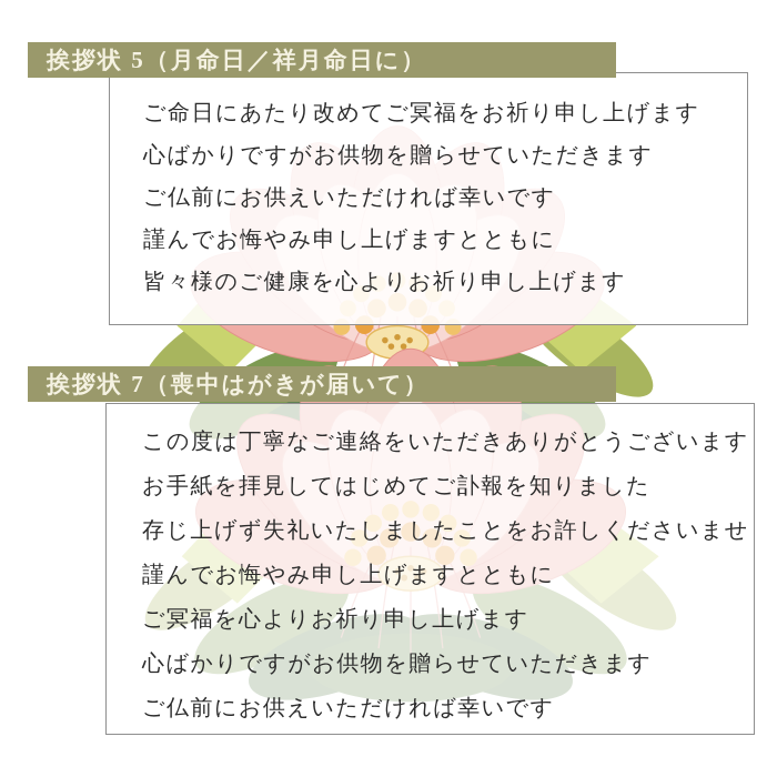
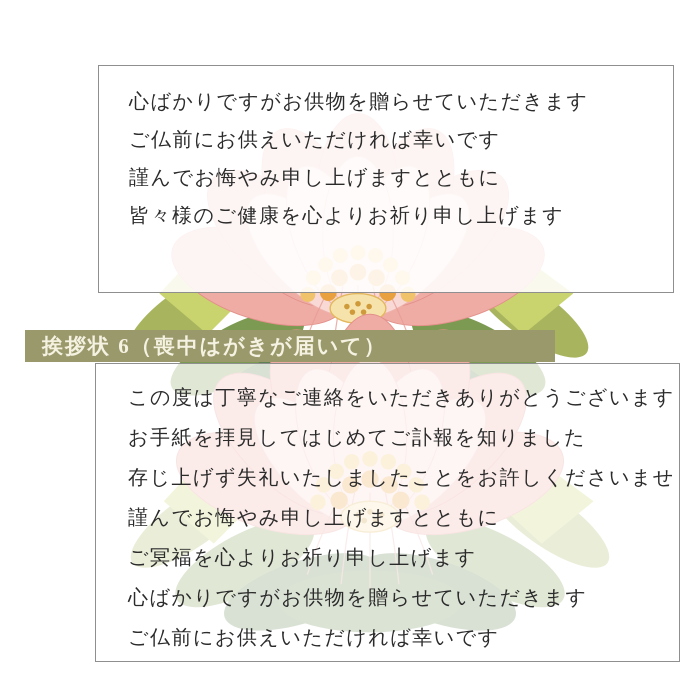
- 挨拶状 5（月命日／祥月命日に）
- ご命日にあたり改めてご冥福をお祈り申し上げます
  心ばかりですがお供物を贈らせていただきます
  ご仏前にお供えいただければ幸いです
  謹んでお悔やみ申し上げますとともに
  皆々様のご健康を心よりお祈り申し上げます
- 挨拶状 7（喪中はがきが届いて）
+ 挨拶状 6（喪中はがきが届いて）
  この度は丁寧なご連絡をいただきありがとうございます
  お手紙を拝見してはじめてご訃報を知りました
  存じ上げず失礼いたしましたことをお許しくださいませ
  謹んでお悔やみ申し上げますとともに
  ご冥福を心よりお祈り申し上げます
  心ばかりですがお供物を贈らせていただきます
  ご仏前にお供えいただければ幸いです
